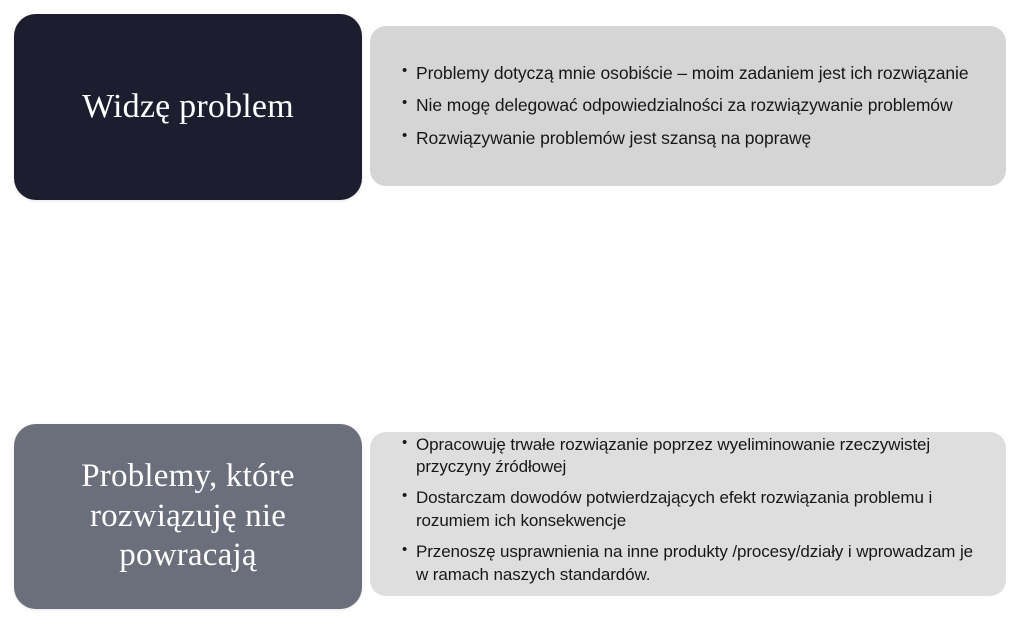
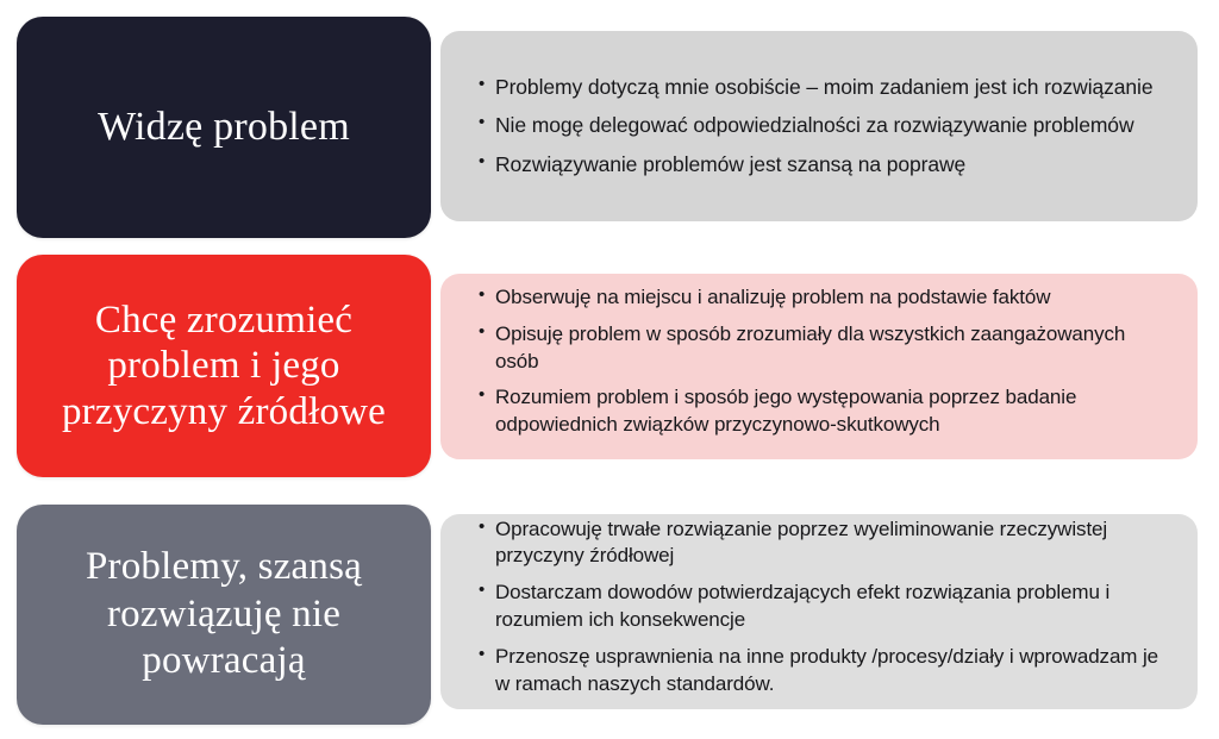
  Problemy dotyczą mnie osobiście – moim zadaniem jest ich rozwiązanie
  Nie mogę delegować odpowiedzialności za rozwiązywanie problemów
  Rozwiązywanie problemów jest szansą na poprawę
  Widzę problem
+ Obserwuję na miejscu i analizuję problem na podstawie faktów
+ Opisuję problem w sposób zrozumiały dla wszystkich zaangażowanych osób
+ Rozumiem problem i sposób jego występowania poprzez badanie odpowiednich związków przyczynowo-skutkowych
+ Chcę zrozumieć problem i jego przyczyny źródłowe
  Opracowuję trwałe rozwiązanie poprzez wyeliminowanie rzeczywistej przyczyny źródłowej
  Dostarczam dowodów potwierdzających efekt rozwiązania problemu i rozumiem ich konsekwencje
  Przenoszę usprawnienia na inne produkty /procesy/działy i wprowadzam je w ramach naszych standardów.
- Problemy, które rozwiązuję nie powracają
+ Problemy, szansą rozwiązuję nie powracają
